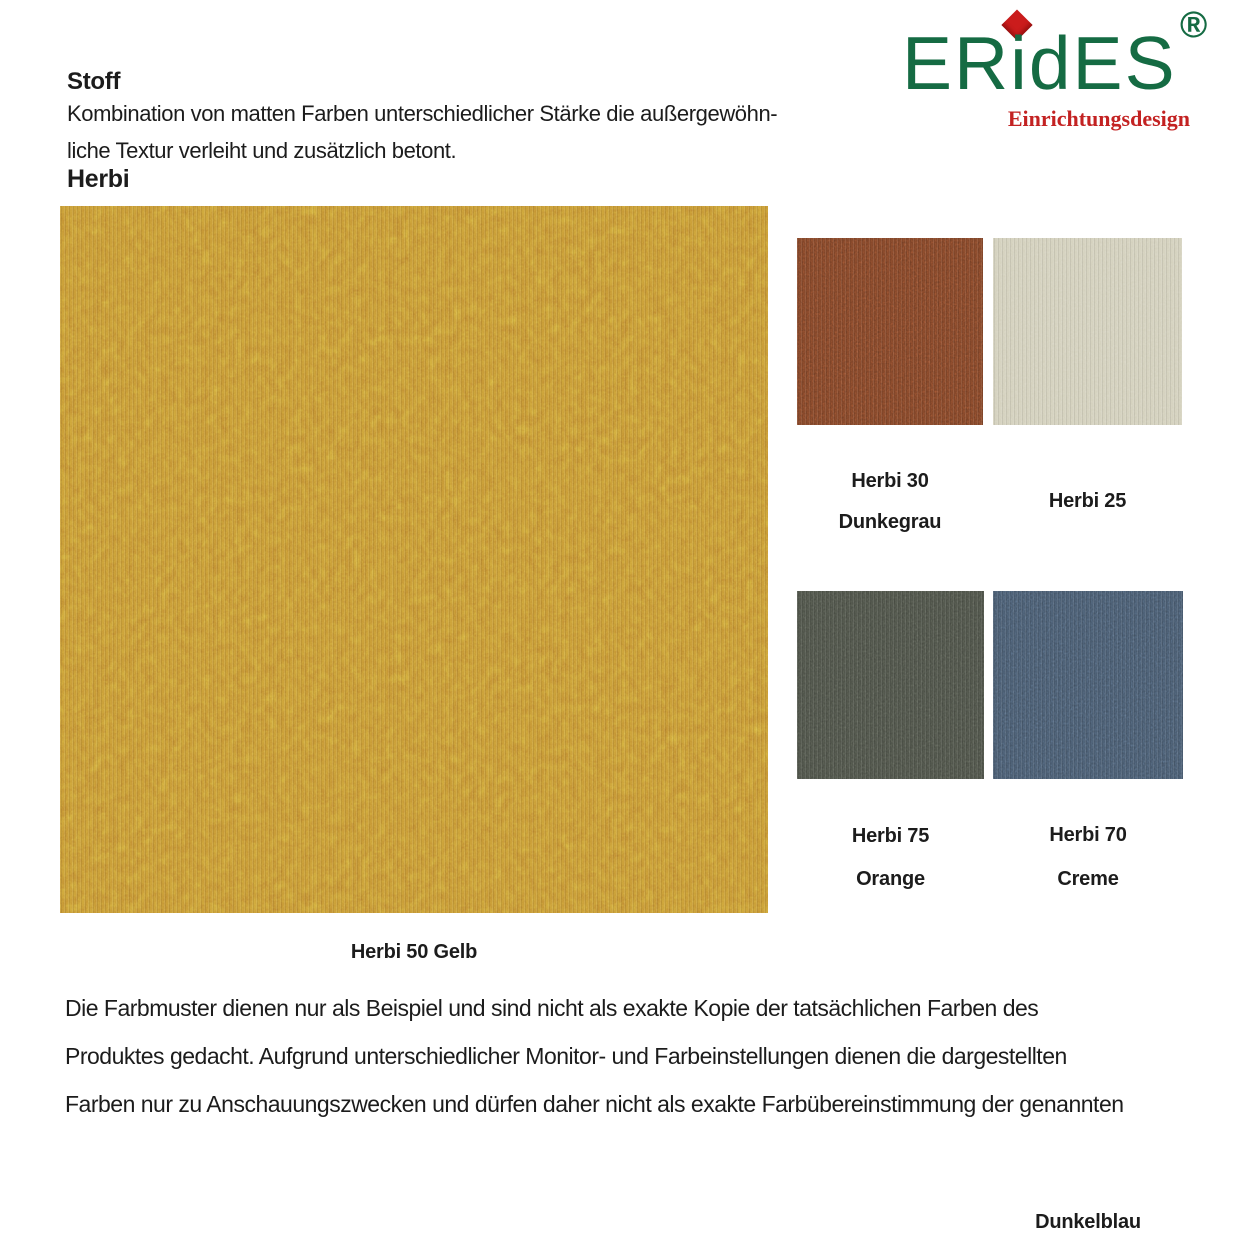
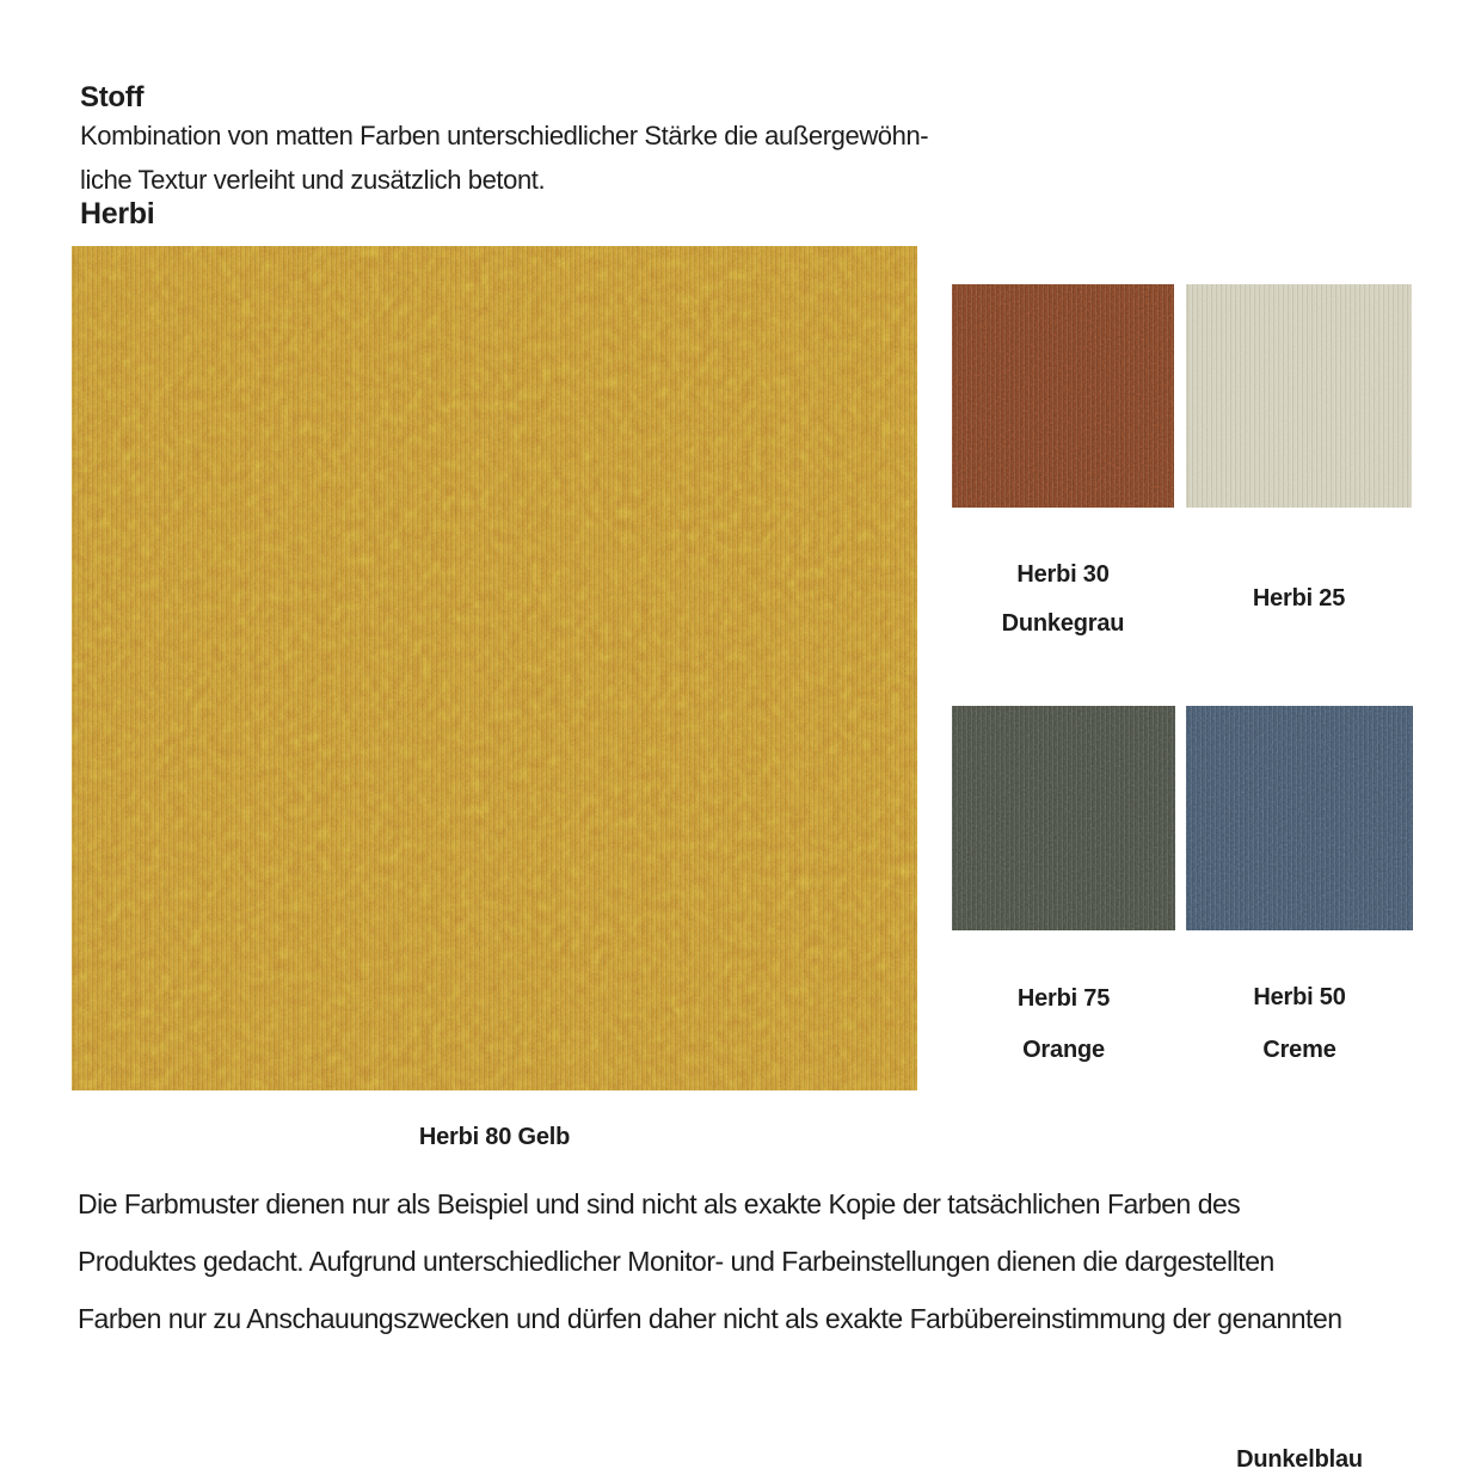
  Stoff
  Kombination von matten Farben unterschiedlicher Stärke die außergewöhn-
  liche Textur verleiht und zusätzlich betont.
  Herbi
- ERidES
- ®
- Einrichtungsdesign
- Herbi 50 Gelb
+ Herbi 80 Gelb
  Herbi 30
  Dunkegrau
  Herbi 25
  Herbi 75
  Orange
- Herbi 70
+ Herbi 50
  Creme
  Die Farbmuster dienen nur als Beispiel und sind nicht als exakte Kopie der tatsächlichen Farben des
  Produktes gedacht. Aufgrund unterschiedlicher Monitor- und Farbeinstellungen dienen die dargestellten
  Farben nur zu Anschauungszwecken und dürfen daher nicht als exakte Farbübereinstimmung der genannten
  Dunkelblau
